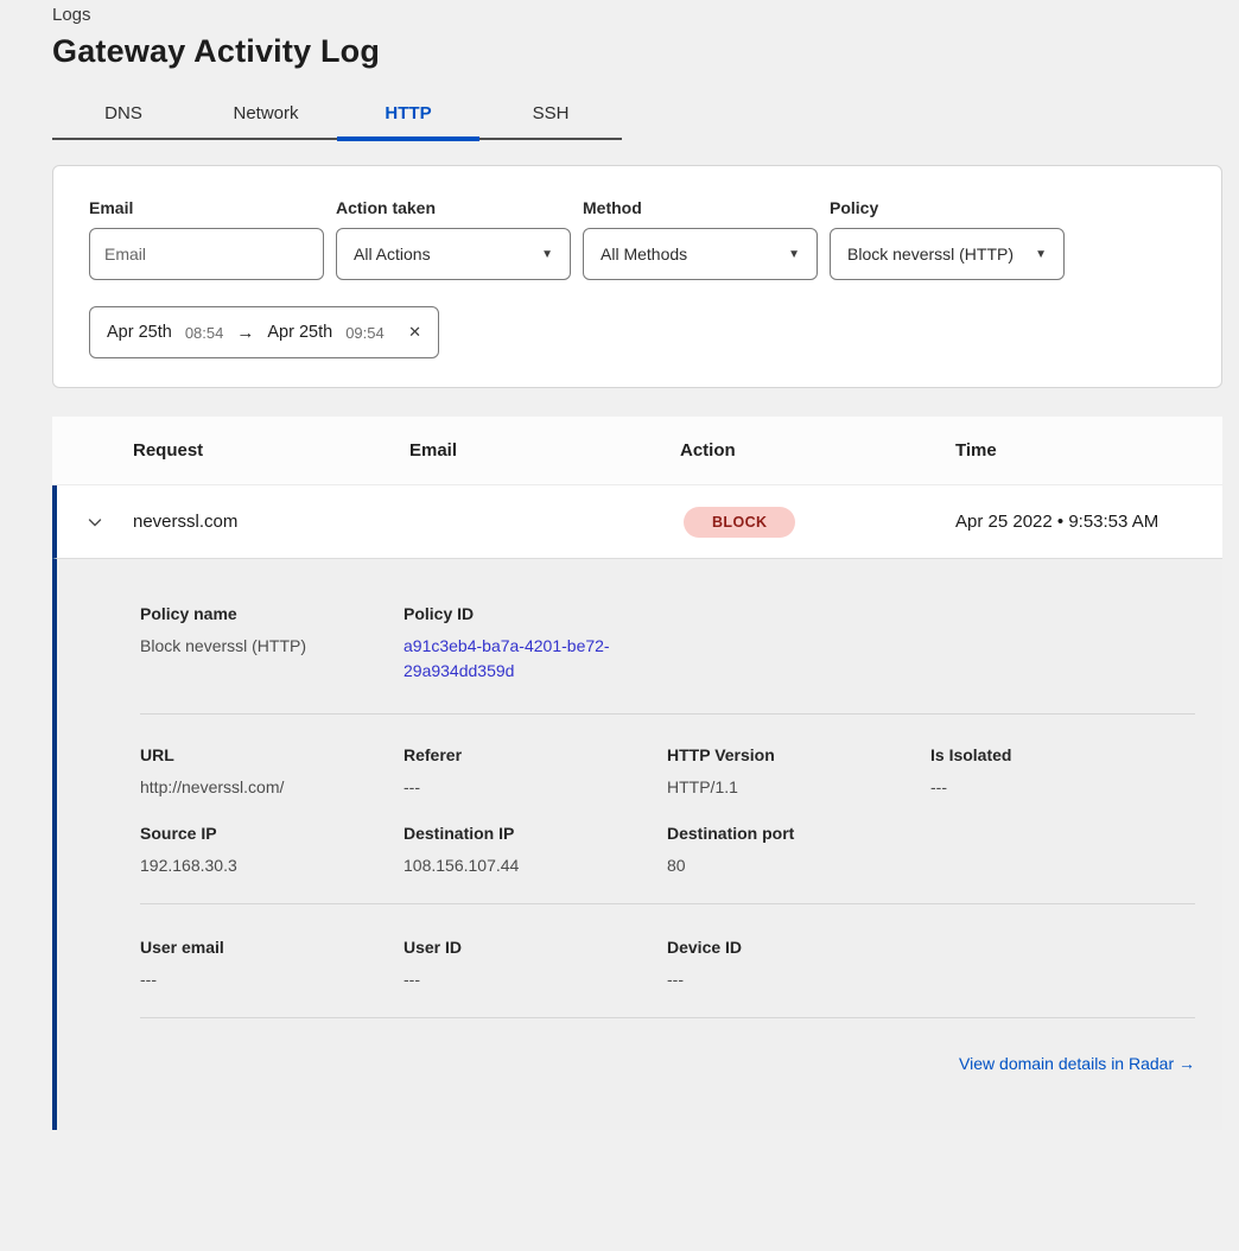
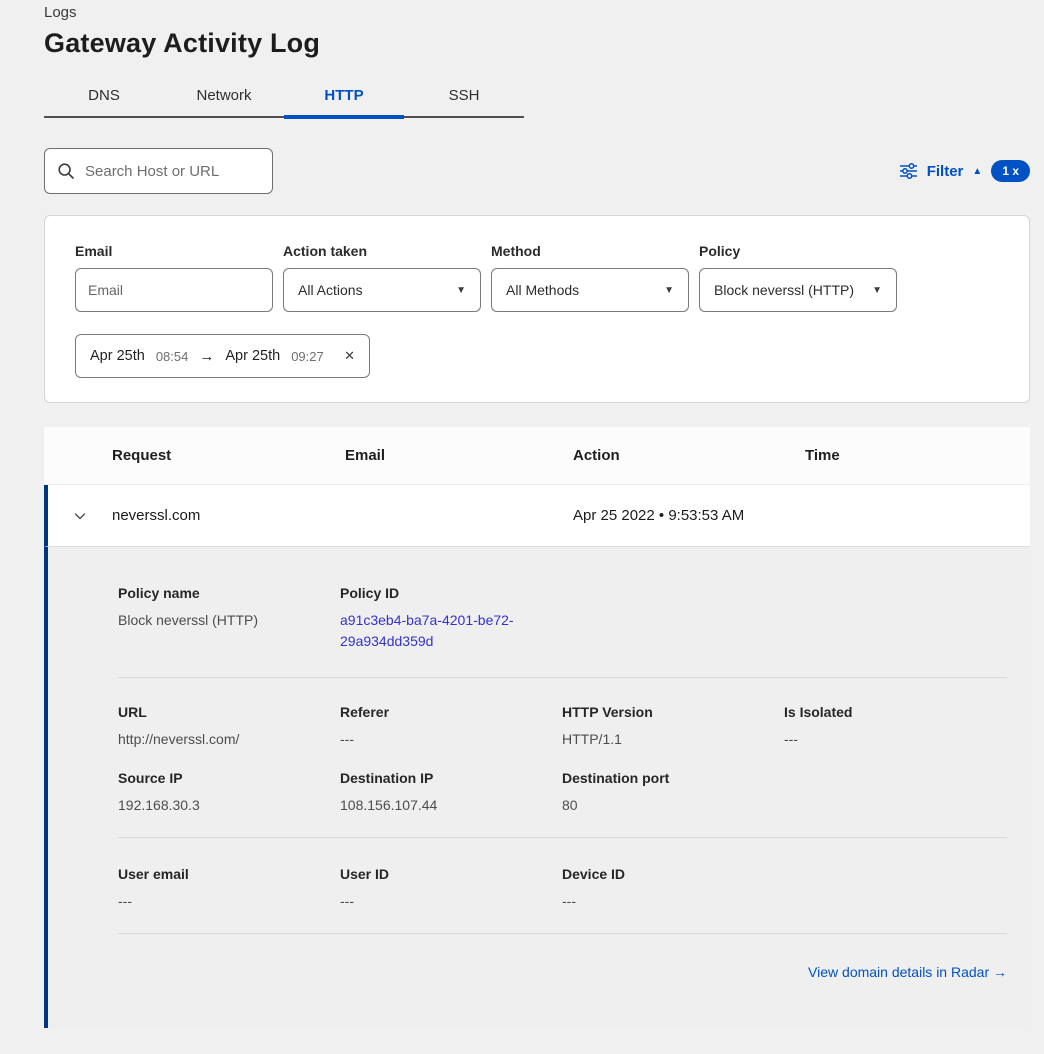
  Logs
  Gateway Activity Log
  DNS
  Network
  HTTP
  SSH
+ Search Host or URL
+ Filter
+ ▲
+ 1 x
  Email
  Email
  Action taken
  All Actions
  ▼
  Method
  All Methods
  ▼
  Policy
  Block neverssl (HTTP)
  ▼
  Apr 25th
  08:54
  →
  Apr 25th
- 09:54
+ 09:27
  ✕
  Request
  Email
  Action
  Time
  neverssl.com
- BLOCK
  Apr 25 2022 • 9:53:53 AM
  Policy name
  Block neverssl (HTTP)
  Policy ID
  a91c3eb4-ba7a-4201-be72-29a934dd359d
  URL
  http://neverssl.com/
  Referer
  ---
  HTTP Version
  HTTP/1.1
  Is Isolated
  ---
  Source IP
  192.168.30.3
  Destination IP
  108.156.107.44
  Destination port
  80
  User email
  ---
  User ID
  ---
  Device ID
  ---
  View domain details in Radar →
